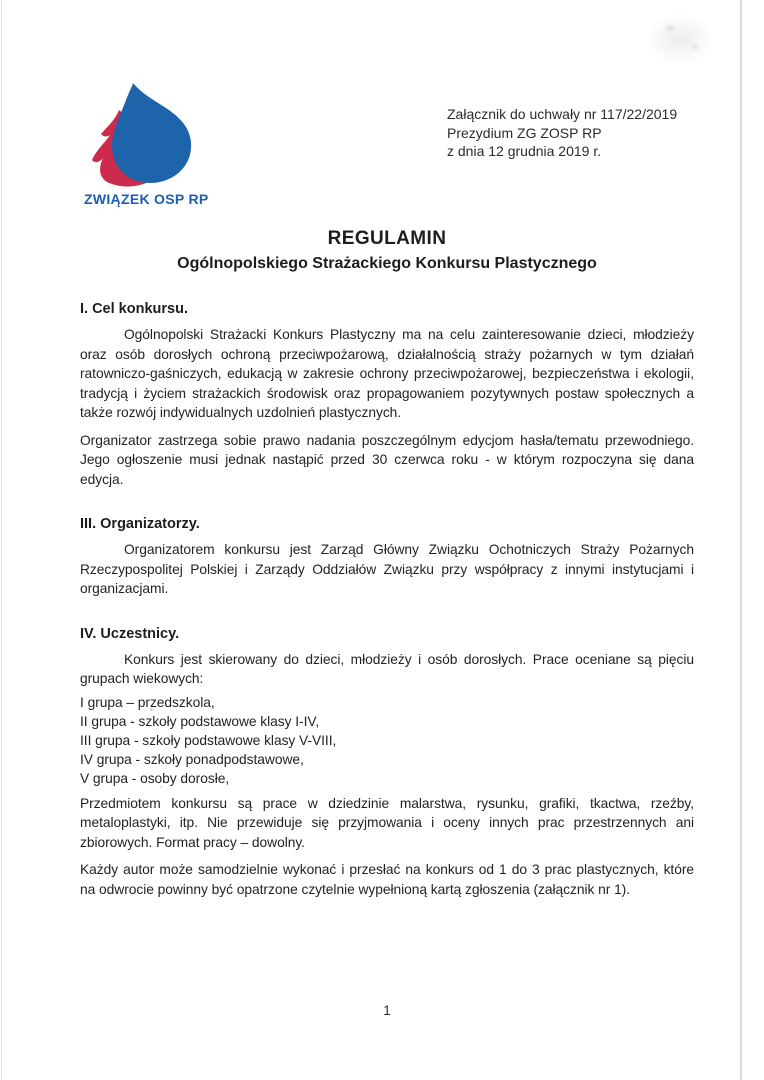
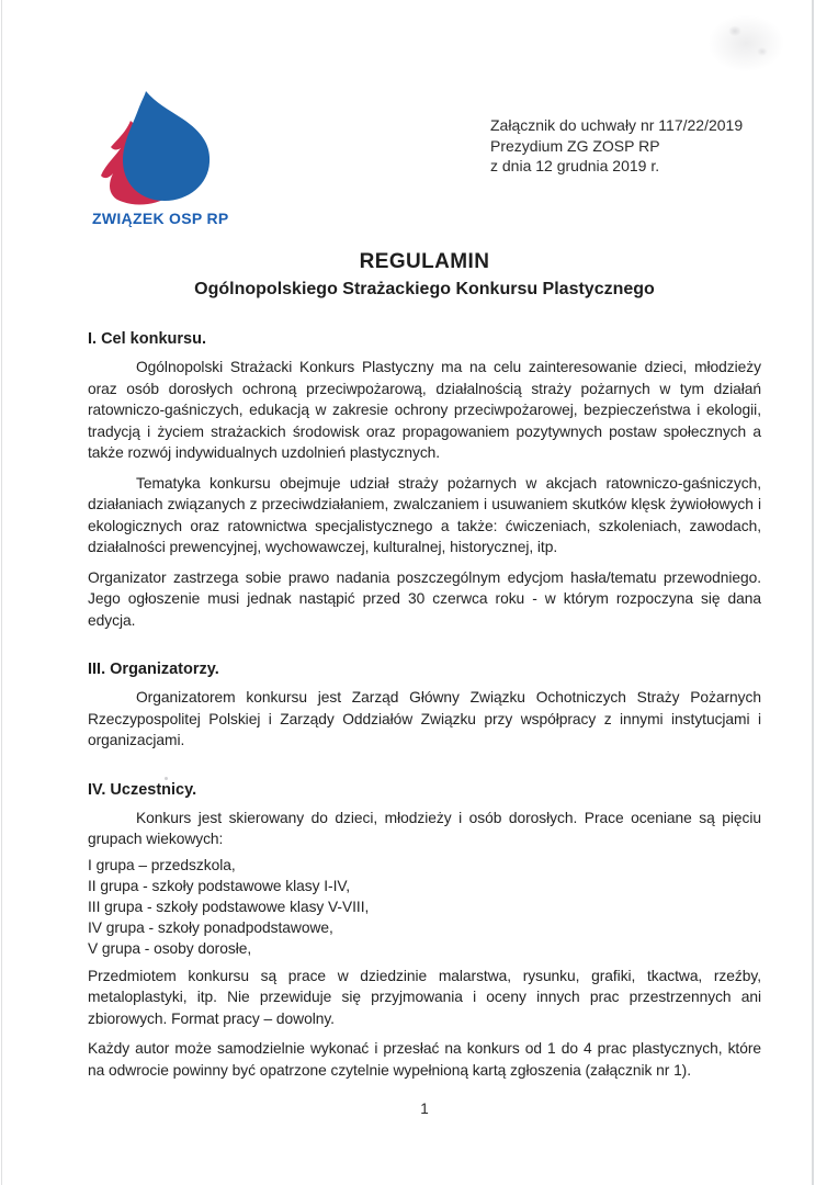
  ZWIĄZEK OSP RP
  Załącznik do uchwały nr 117/22/2019
  Prezydium ZG ZOSP RP
  z dnia 12 grudnia 2019 r.
  REGULAMIN
  Ogólnopolskiego Strażackiego Konkursu Plastycznego
  I. Cel konkursu.
  Ogólnopolski Strażacki Konkurs Plastyczny ma na celu zainteresowanie dzieci, młodzieży oraz osób dorosłych ochroną przeciwpożarową, działalnością straży pożarnych w tym działań ratowniczo-gaśniczych, edukacją w zakresie ochrony przeciwpożarowej, bezpieczeństwa i ekologii, tradycją i życiem strażackich środowisk oraz propagowaniem pozytywnych postaw społecznych a także rozwój indywidualnych uzdolnień plastycznych.
+ Tematyka konkursu obejmuje udział straży pożarnych w akcjach ratowniczo-gaśniczych, działaniach związanych z przeciwdziałaniem, zwalczaniem i usuwaniem skutków klęsk żywiołowych i ekologicznych oraz ratownictwa specjalistycznego a także: ćwiczeniach, szkoleniach, zawodach, działalności prewencyjnej, wychowawczej, kulturalnej, historycznej, itp.
  Organizator zastrzega sobie prawo nadania poszczególnym edycjom hasła/tematu przewodniego. Jego ogłoszenie musi jednak nastąpić przed 30 czerwca roku - w którym rozpoczyna się dana edycja.
  III. Organizatorzy.
  Organizatorem konkursu jest Zarząd Główny Związku Ochotniczych Straży Pożarnych Rzeczypospolitej Polskiej i Zarządy Oddziałów Związku przy współpracy z innymi instytucjami i organizacjami.
  IV. Uczestnicy.
  Konkurs jest skierowany do dzieci, młodzieży i osób dorosłych. Prace oceniane są pięciu grupach wiekowych:
  I grupa – przedszkola,
  II grupa - szkoły podstawowe klasy I-IV,
  III grupa - szkoły podstawowe klasy V-VIII,
  IV grupa - szkoły ponadpodstawowe,
  V grupa - osoby dorosłe,
  Przedmiotem konkursu są prace w dziedzinie malarstwa, rysunku, grafiki, tkactwa, rzeźby, metaloplastyki, itp. Nie przewiduje się przyjmowania i oceny innych prac przestrzennych ani zbiorowych. Format pracy – dowolny.
- Każdy autor może samodzielnie wykonać i przesłać na konkurs od 1 do 3 prac plastycznych, które na odwrocie powinny być opatrzone czytelnie wypełnioną kartą zgłoszenia (załącznik nr 1).
+ Każdy autor może samodzielnie wykonać i przesłać na konkurs od 1 do 4 prac plastycznych, które na odwrocie powinny być opatrzone czytelnie wypełnioną kartą zgłoszenia (załącznik nr 1).
  1
